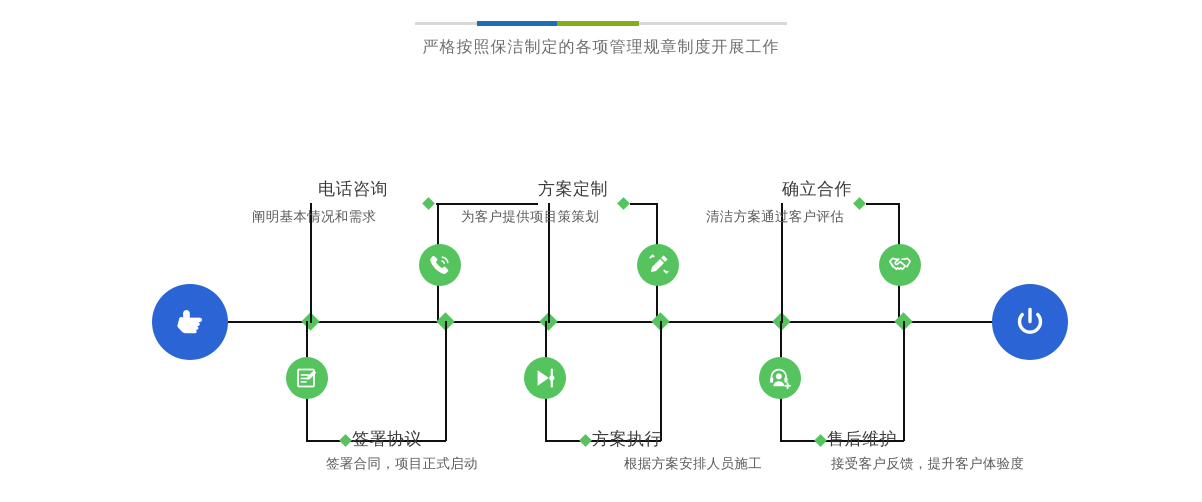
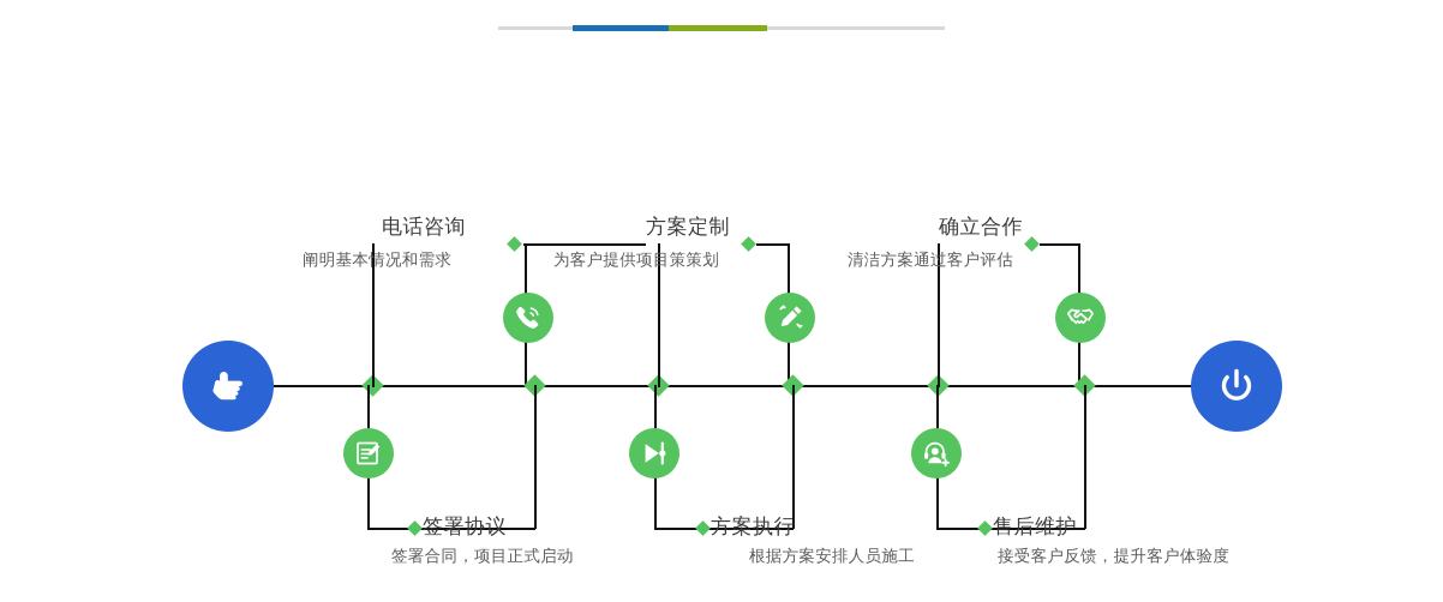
- 严格按照保洁制定的各项管理规章制度开展工作
  电话咨询
  阐明基本情况和需求
  签署协议
  签署合同，项目正式启动
  方案定制
  为客户提供项目策策划
  方案执行
  根据方案安排人员施工
  确立合作
  清洁方案通过客户评估
  售后维护
  接受客户反馈，提升客户体验度
